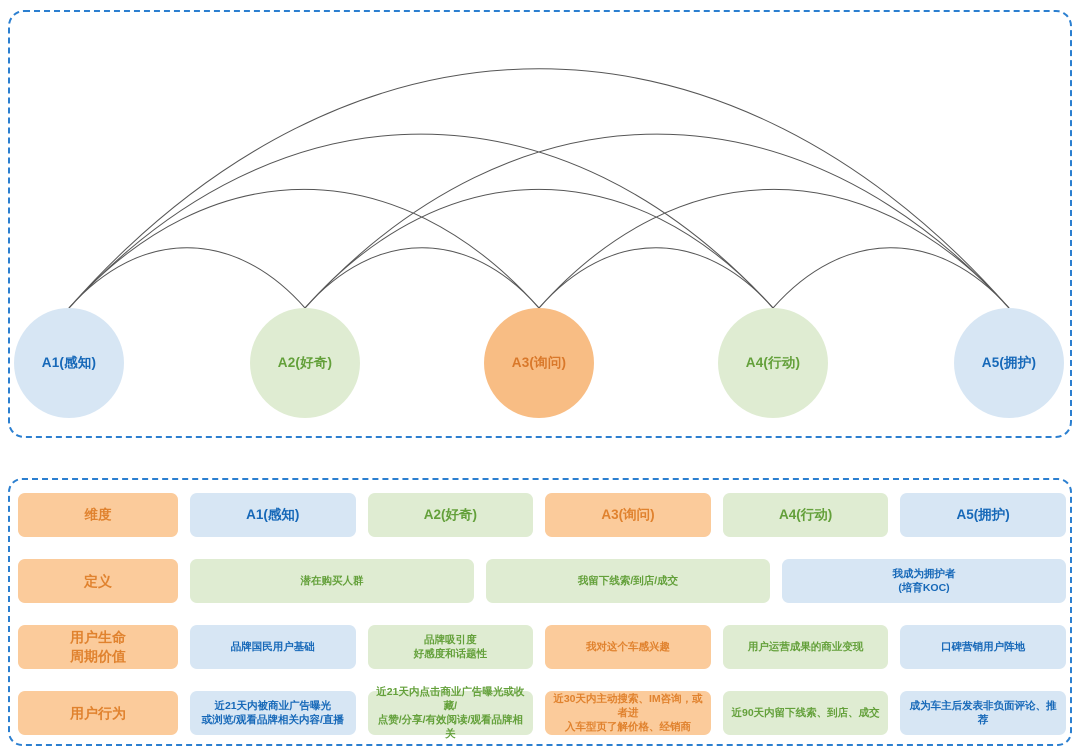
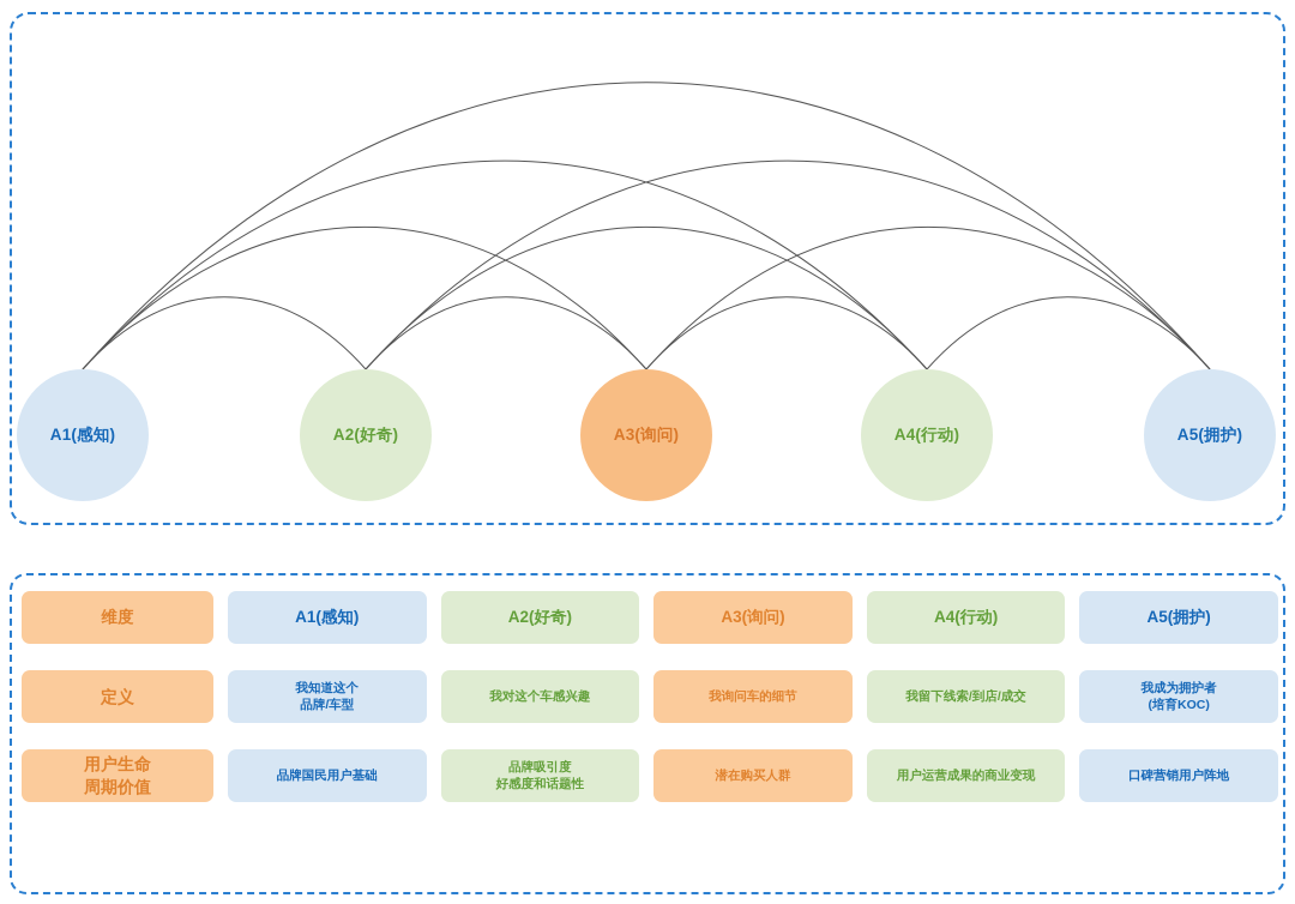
  A1(感知)
  A2(好奇)
  A3(询问)
  A4(行动)
  A5(拥护)
  维度
  A1(感知)
  A2(好奇)
  A3(询问)
  A4(行动)
  A5(拥护)
  定义
+ 我知道这个
+ 品牌/车型
- 潜在购买人群
+ 我对这个车感兴趣
+ 我询问车的细节
  我留下线索/到店/成交
  我成为拥护者
  (培育KOC)
  用户生命
  周期价值
  品牌国民用户基础
  品牌吸引度
  好感度和话题性
- 我对这个车感兴趣
+ 潜在购买人群
  用户运营成果的商业变现
  口碑营销用户阵地
- 用户行为
- 近21天内被商业广告曝光
- 或浏览/观看品牌相关内容/直播
- 近21天内点击商业广告曝光或收藏/
- 点赞/分享/有效阅读/观看品牌相关
- 近30天内主动搜索、IM咨询，或者进
- 入车型页了解价格、经销商
- 近90天内留下线索、到店、成交
- 成为车主后发表非负面评论、推荐
